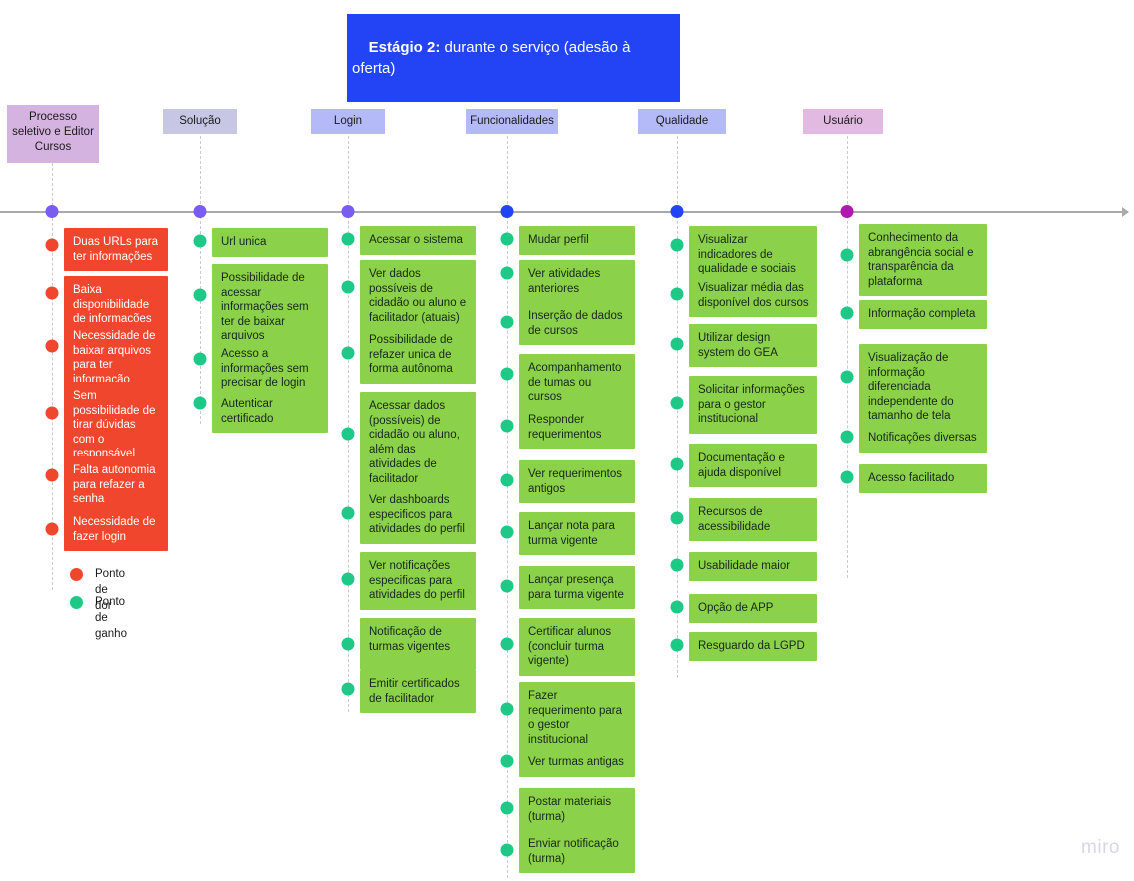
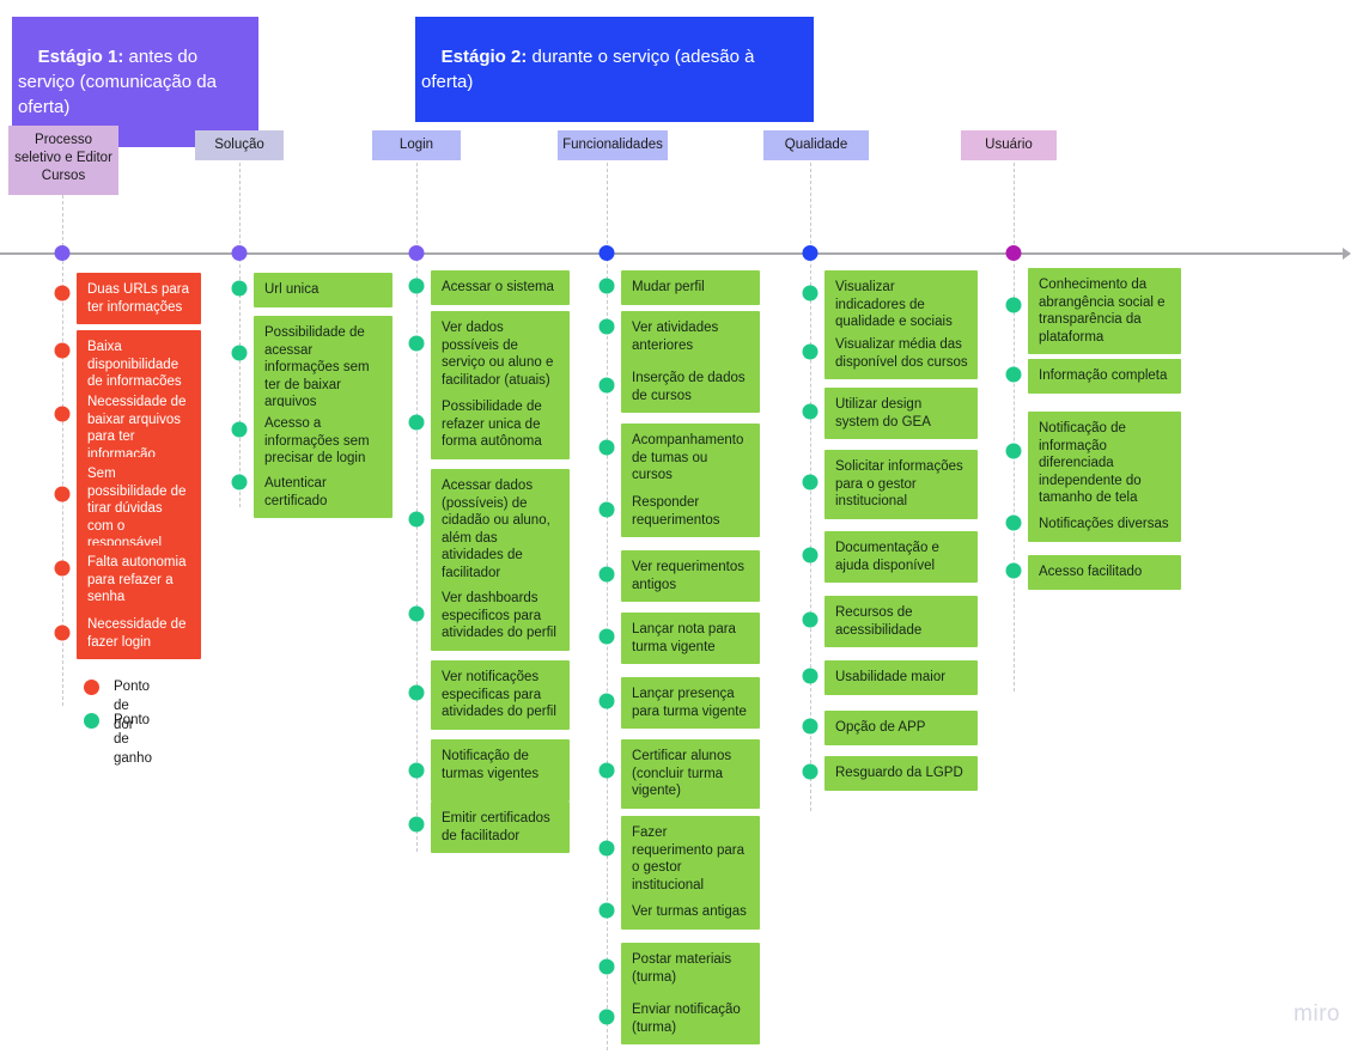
+ Estágio 1: antes do serviço (comunicação da oferta)
  Estágio 2: durante o serviço (adesão à oferta)
  Processo seletivo e Editor Cursos
  Duas URLs para ter informações
  Baixa disponibilidade de informações
  Necessidade de baixar arquivos para ter informação
  Sem possibilidade de tirar dúvidas com o responsável
  Falta autonomia para refazer a senha
  Necessidade de fazer login
  Solução
  Url unica
  Possibilidade de acessar informações sem ter de baixar arquivos
  Acesso a informações sem precisar de login
  Autenticar certificado
  Login
  Acessar o sistema
- Ver dados possíveis de cidadão ou aluno e facilitador (atuais)
+ Ver dados possíveis de serviço ou aluno e facilitador (atuais)
  Possibilidade de refazer unica de forma autônoma
  Acessar dados (possíveis) de cidadão ou aluno, além das atividades de facilitador
  Ver dashboards especificos para atividades do perfil
  Ver notificações especificas para atividades do perfil
  Notificação de turmas vigentes
  Emitir certificados de facilitador
  Funcionalidades
  Mudar perfil
  Ver atividades anteriores
  Inserção de dados de cursos
  Acompanhamento de tumas ou cursos
  Responder requerimentos
  Ver requerimentos antigos
  Lançar nota para turma vigente
  Lançar presença para turma vigente
  Certificar alunos (concluir turma vigente)
  Fazer requerimento para o gestor institucional
  Ver turmas antigas
  Postar materiais (turma)
  Enviar notificação (turma)
  Qualidade
  Visualizar indicadores de qualidade e sociais
  Visualizar média das disponível dos cursos
  Utilizar design system do GEA
  Solicitar informações para o gestor institucional
  Documentação e ajuda disponível
  Recursos de acessibilidade
  Usabilidade maior
  Opção de APP
  Resguardo da LGPD
  Usuário
  Conhecimento da abrangência social e transparência da plataforma
  Informação completa
- Visualização de informação diferenciada independente do tamanho de tela
+ Notificação de informação diferenciada independente do tamanho de tela
  Notificações diversas
  Acesso facilitado
  Ponto de dor
  Ponto de ganho
  miro
